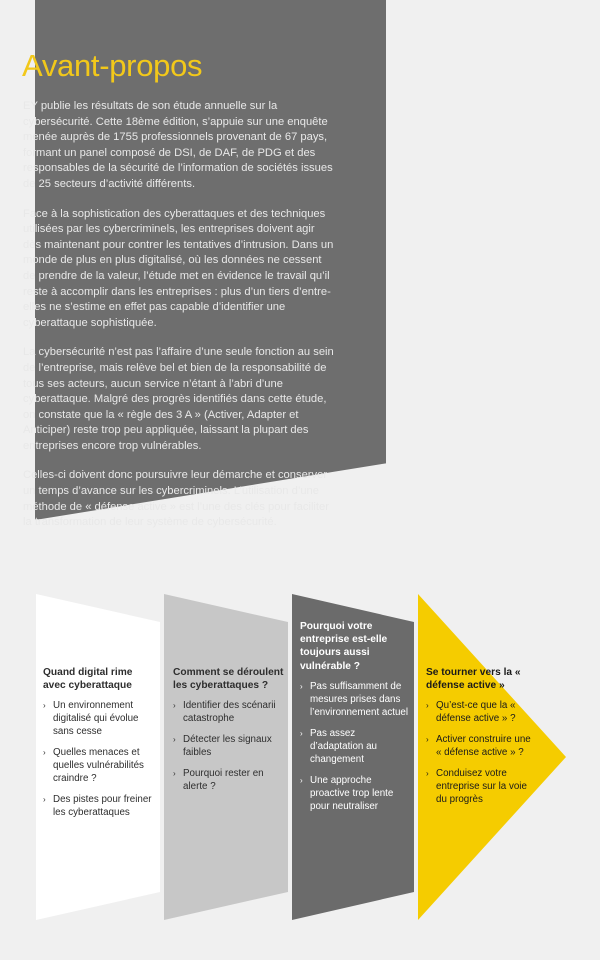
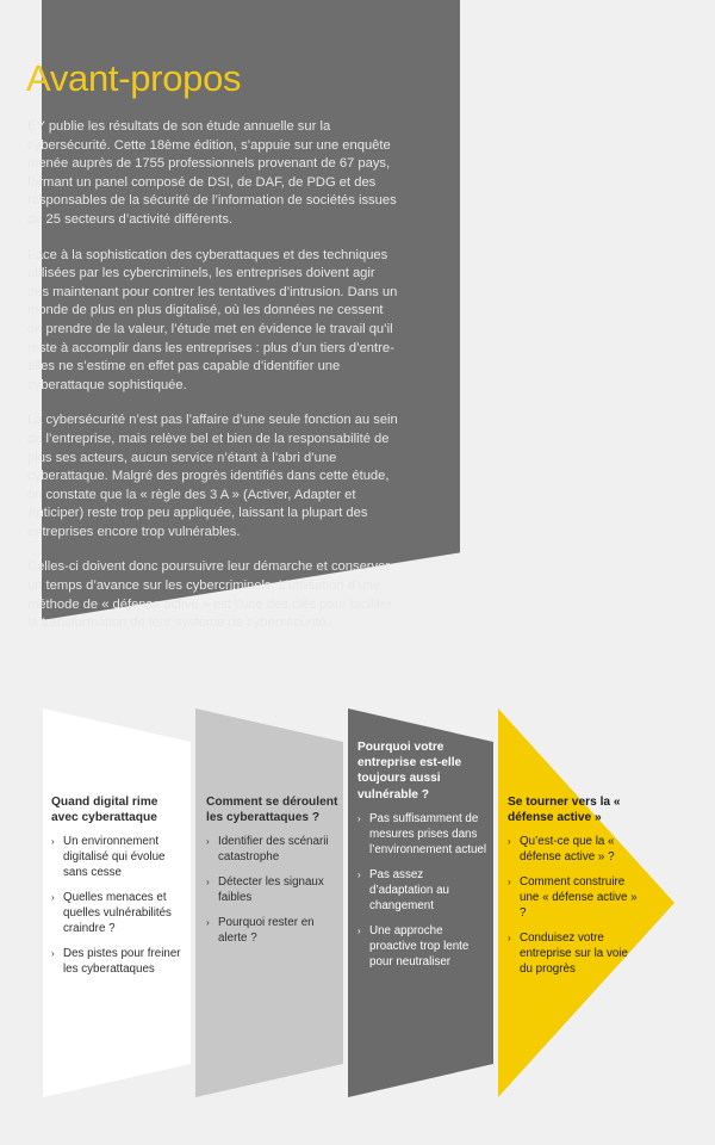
  Avant-propos
  EY publie les résultats de son étude annuelle sur la cybersécurité. Cette 18ème édition, s’appuie sur une enquête menée auprès de 1755 professionnels provenant de 67 pays, formant un panel composé de DSI, de DAF, de PDG et des responsables de la sécurité de l’information de sociétés issues de 25 secteurs d’activité différents.
  Face à la sophistication des cyberattaques et des techniques utilisées par les cybercriminels, les entreprises doivent agir dès maintenant pour contrer les tentatives d’intrusion. Dans un monde de plus en plus digitalisé, où les données ne cessent de prendre de la valeur, l’étude met en évidence le travail qu’il reste à accomplir dans les entreprises : plus d’un tiers d’entre-elles ne s’estime en effet pas capable d’identifier une cyberattaque sophistiquée.
- La cybersécurité n’est pas l’affaire d’une seule fonction au sein de l’entreprise, mais relève bel et bien de la responsabilité de tous ses acteurs, aucun service n’étant à l’abri d’une cyberattaque. Malgré des progrès identifiés dans cette étude, on constate que la « règle des 3 A » (Activer, Adapter et Anticiper) reste trop peu appliquée, laissant la plupart des entreprises encore trop vulnérables.
+ La cybersécurité n’est pas l’affaire d’une seule fonction au sein de l’entreprise, mais relève bel et bien de la responsabilité de plus ses acteurs, aucun service n’étant à l’abri d’une cyberattaque. Malgré des progrès identifiés dans cette étude, on constate que la « règle des 3 A » (Activer, Adapter et Anticiper) reste trop peu appliquée, laissant la plupart des entreprises encore trop vulnérables.
  Celles-ci doivent donc poursuivre leur démarche et conserver un temps d’avance sur les cybercriminels. L’utilisation d’une méthode de « défense active » est l’une des clés pour faciliter la transformation de leur système de cybersécurité.
  Quand digital rime avec cyberattaque
  ›
  Un environnement digitalisé qui évolue sans cesse
  ›
  Quelles menaces et quelles vulnérabilités craindre ?
  ›
  Des pistes pour freiner les cyberattaques
  Comment se déroulent les cyberattaques ?
  ›
  Identifier des scénarii catastrophe
  ›
  Détecter les signaux faibles
  ›
  Pourquoi rester en alerte ?
  Pourquoi votre entreprise est-elle toujours aussi vulnérable ?
  ›
  Pas suffisamment de mesures prises dans l’environnement actuel
  ›
  Pas assez d’adaptation au changement
  ›
  Une approche proactive trop lente pour neutraliser
  Se tourner vers la « défense active »
  ›
  Qu’est-ce que la « défense active » ?
  ›
- Activer construire une « défense active » ?
+ Comment construire une « défense active » ?
  ›
  Conduisez votre entreprise sur la voie du progrès
